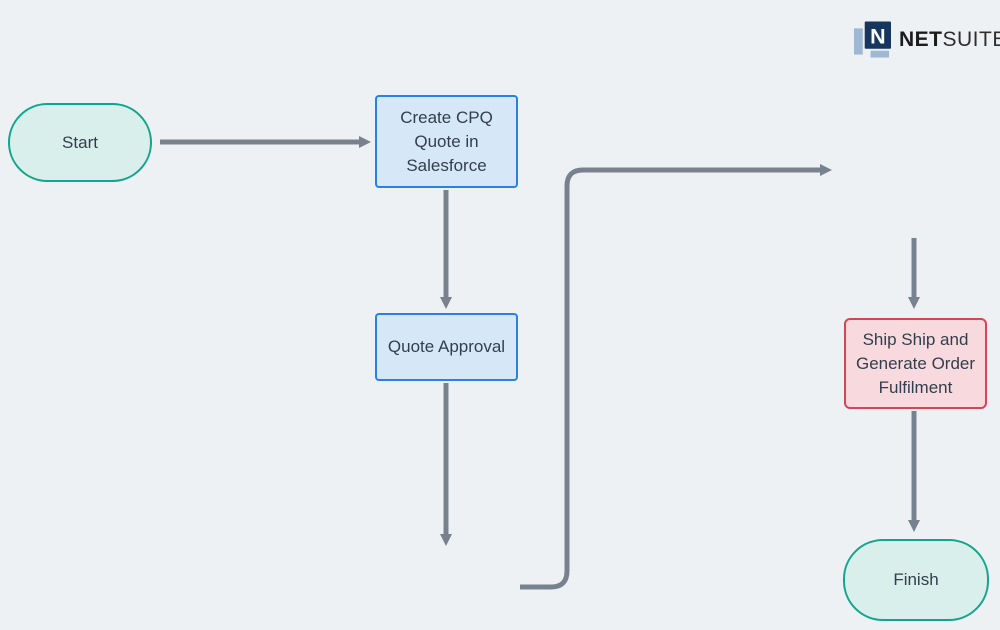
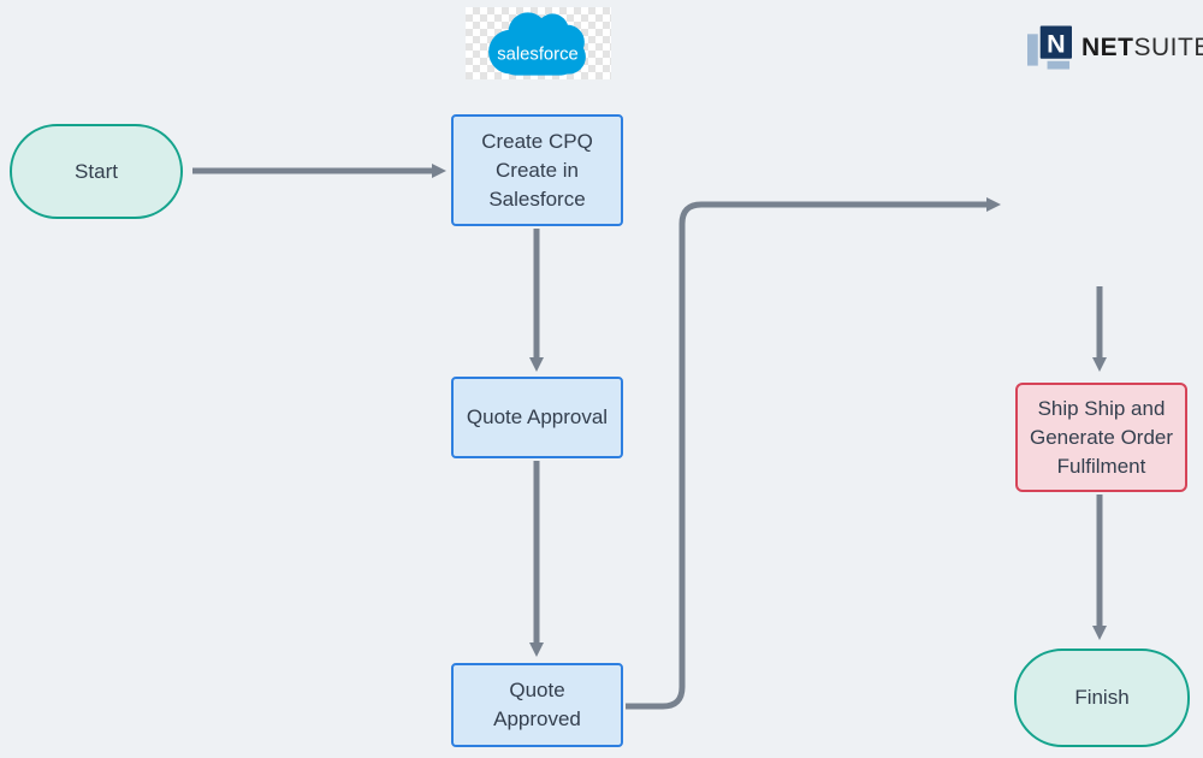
+ salesforce
  N
  NETSUIT
  Start
- Create CPQ Quote in Salesforce
+ Create CPQ Create in Salesforce
  Quote Approval
+ Quote Approved
  Ship Ship and Generate Order Fulfilment
  Finish
